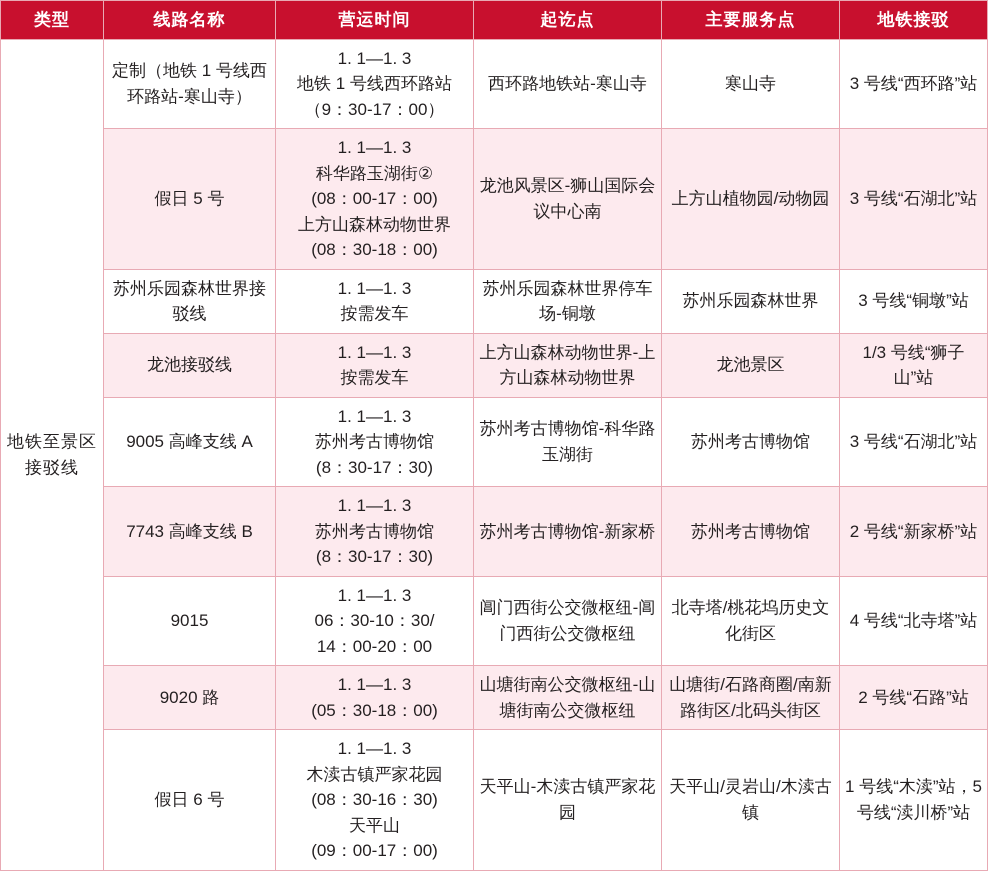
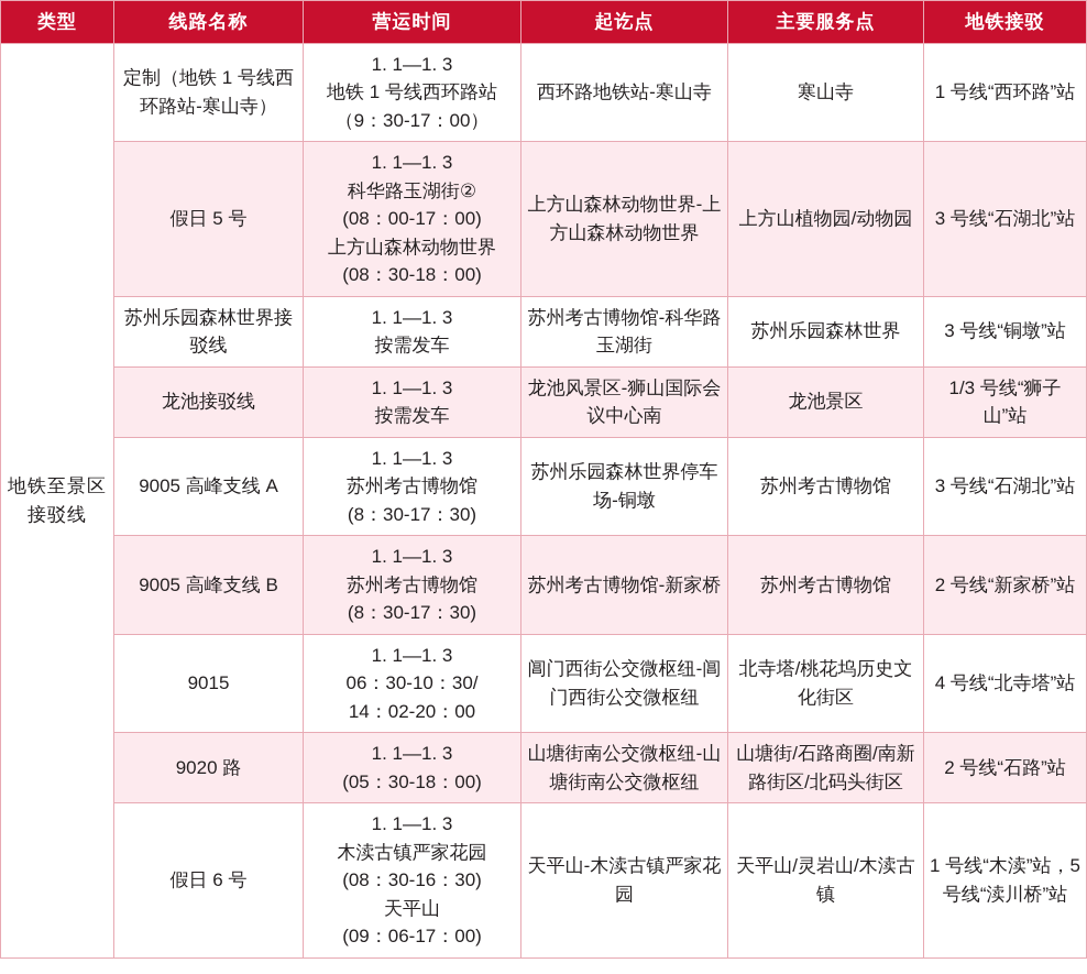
  类型	线路名称	营运时间	起讫点	主要服务点	地铁接驳
- 地铁至景区接驳线	定制（地铁 1 号线西环路站-寒山寺）	1. 1—1. 3地铁 1 号线西环路站（9：30-17：00）	西环路地铁站-寒山寺	寒山寺	3 号线“西环路”站
+ 地铁至景区接驳线	定制（地铁 1 号线西环路站-寒山寺）	1. 1—1. 3地铁 1 号线西环路站（9：30-17：00）	西环路地铁站-寒山寺	寒山寺	1 号线“西环路”站
- 假日 5 号	1. 1—1. 3科华路玉湖街②(08：00-17：00)上方山森林动物世界(08：30-18：00)	龙池风景区-狮山国际会议中心南	上方山植物园/动物园	3 号线“石湖北”站
+ 假日 5 号	1. 1—1. 3科华路玉湖街②(08：00-17：00)上方山森林动物世界(08：30-18：00)	上方山森林动物世界-上方山森林动物世界	上方山植物园/动物园	3 号线“石湖北”站
- 苏州乐园森林世界接驳线	1. 1—1. 3按需发车	苏州乐园森林世界停车场-铜墩	苏州乐园森林世界	3 号线“铜墩”站
+ 苏州乐园森林世界接驳线	1. 1—1. 3按需发车	苏州考古博物馆-科华路玉湖街	苏州乐园森林世界	3 号线“铜墩”站
- 龙池接驳线	1. 1—1. 3按需发车	上方山森林动物世界-上方山森林动物世界	龙池景区	1/3 号线“狮子山”站
+ 龙池接驳线	1. 1—1. 3按需发车	龙池风景区-狮山国际会议中心南	龙池景区	1/3 号线“狮子山”站
- 9005 高峰支线 A	1. 1—1. 3苏州考古博物馆(8：30-17：30)	苏州考古博物馆-科华路玉湖街	苏州考古博物馆	3 号线“石湖北”站
+ 9005 高峰支线 A	1. 1—1. 3苏州考古博物馆(8：30-17：30)	苏州乐园森林世界停车场-铜墩	苏州考古博物馆	3 号线“石湖北”站
- 7743 高峰支线 B	1. 1—1. 3苏州考古博物馆(8：30-17：30)	苏州考古博物馆-新家桥	苏州考古博物馆	2 号线“新家桥”站
+ 9005 高峰支线 B	1. 1—1. 3苏州考古博物馆(8：30-17：30)	苏州考古博物馆-新家桥	苏州考古博物馆	2 号线“新家桥”站
- 9015	1. 1—1. 306：30-10：30/14：00-20：00	阊门西街公交微枢纽-阊门西街公交微枢纽	北寺塔/桃花坞历史文化街区	4 号线“北寺塔”站
+ 9015	1. 1—1. 306：30-10：30/14：02-20：00	阊门西街公交微枢纽-阊门西街公交微枢纽	北寺塔/桃花坞历史文化街区	4 号线“北寺塔”站
  9020 路	1. 1—1. 3(05：30-18：00)	山塘街南公交微枢纽-山塘街南公交微枢纽	山塘街/石路商圈/南新路街区/北码头街区	2 号线“石路”站
- 假日 6 号	1. 1—1. 3木渎古镇严家花园(08：30-16：30)天平山(09：00-17：00)	天平山-木渎古镇严家花园	天平山/灵岩山/木渎古镇	1 号线“木渎”站，5 号线“渎川桥”站
+ 假日 6 号	1. 1—1. 3木渎古镇严家花园(08：30-16：30)天平山(09：06-17：00)	天平山-木渎古镇严家花园	天平山/灵岩山/木渎古镇	1 号线“木渎”站，5 号线“渎川桥”站
